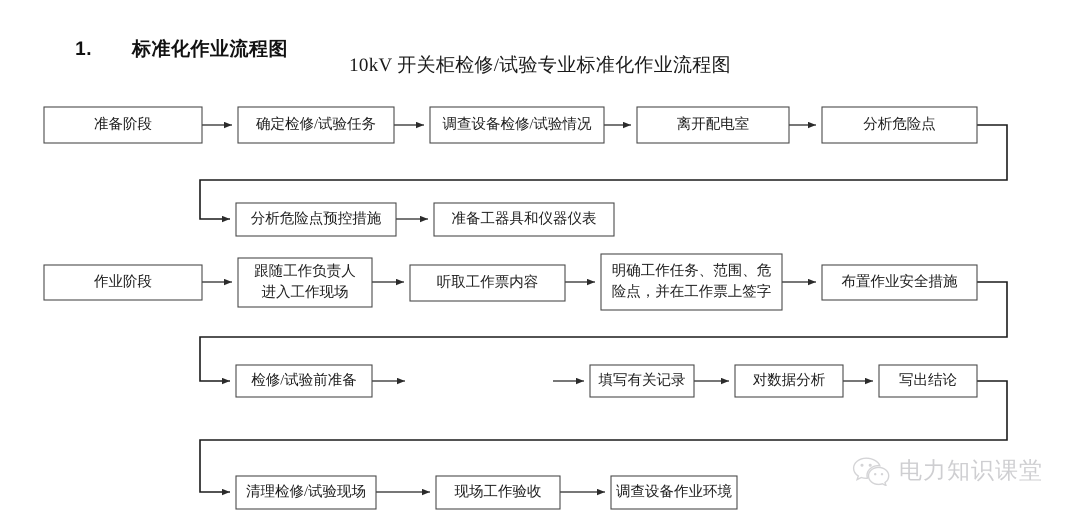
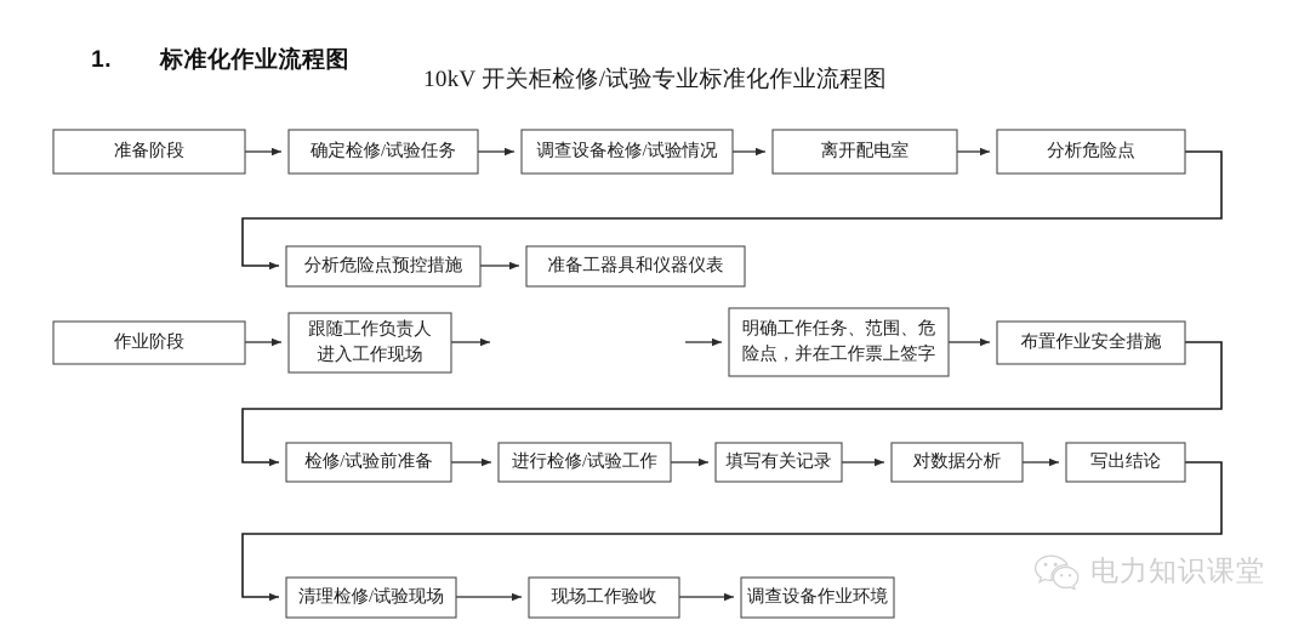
  1. 标准化作业流程图
  10kV 开关柜检修/试验专业标准化作业流程图
  准备阶段
  确定检修/试验任务
  调查设备检修/试验情况
  离开配电室
  分析危险点
  分析危险点预控措施
  准备工器具和仪器仪表
  作业阶段
  跟随工作负责人
  进入工作现场
- 听取工作票内容
  明确工作任务、范围、危
  险点，并在工作票上签字
  布置作业安全措施
  检修/试验前准备
+ 进行检修/试验工作
  填写有关记录
  对数据分析
  写出结论
  清理检修/试验现场
  现场工作验收
  调查设备作业环境
  电力知识课堂
